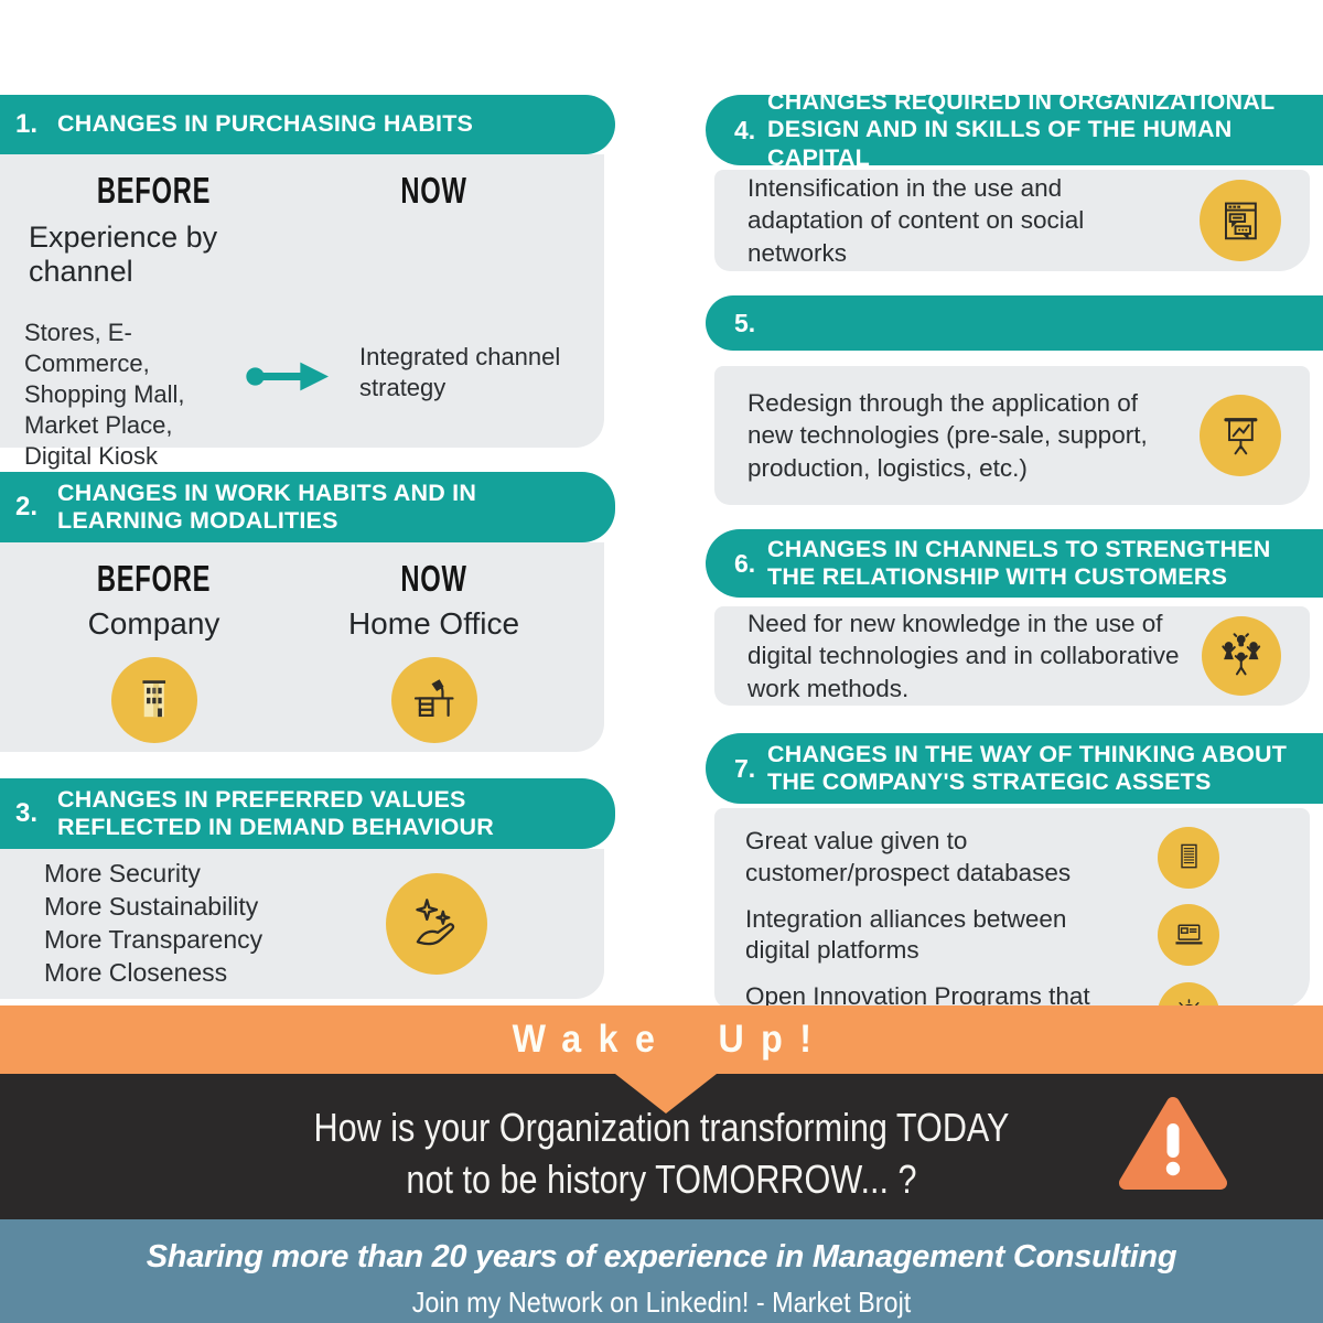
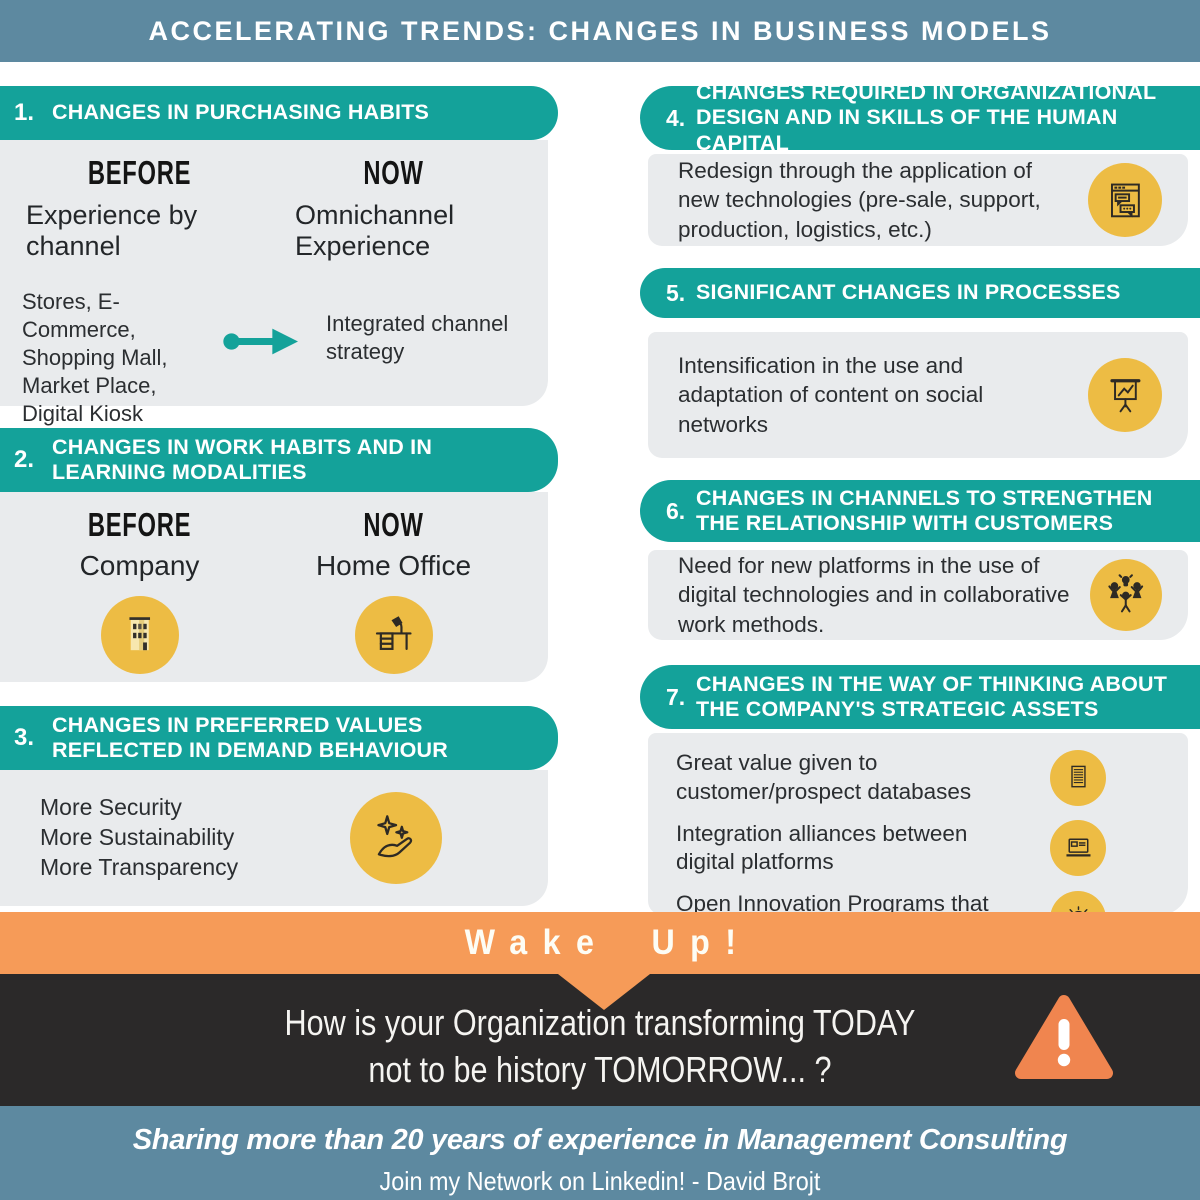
+ ACCELERATING TRENDS: CHANGES IN BUSINESS MODELS
  1.
  CHANGES IN PURCHASING HABITS
  BEFORE
  NOW
  Experience by channel
+ Omnichannel Experience
  Stores, E-Commerce, Shopping Mall, Market Place, Digital Kiosk
  Integrated channel strategy
  2.
  CHANGES IN WORK HABITS AND IN LEARNING MODALITIES
  BEFORE
  NOW
  Company
  Home Office
  3.
  CHANGES IN PREFERRED VALUES REFLECTED IN DEMAND BEHAVIOUR
  More Security
  More Sustainability
  More Transparency
- More Closeness
  4.
  CHANGES REQUIRED IN ORGANIZATIONAL DESIGN AND IN SKILLS OF THE HUMAN CAPITAL
- Intensification in the use and adaptation of content on social networks
+ Redesign through the application of new technologies (pre-sale, support, production, logistics, etc.)
  5.
+ SIGNIFICANT CHANGES IN PROCESSES
- Redesign through the application of new technologies (pre-sale, support, production, logistics, etc.)
+ Intensification in the use and adaptation of content on social networks
  6.
  CHANGES IN CHANNELS TO STRENGTHEN THE RELATIONSHIP WITH CUSTOMERS
- Need for new knowledge in the use of digital technologies and in collaborative work methods.
+ Need for new platforms in the use of digital technologies and in collaborative work methods.
  7.
  CHANGES IN THE WAY OF THINKING ABOUT THE COMPANY'S STRATEGIC ASSETS
  Great value given to customer/prospect databases
  Integration alliances between digital platforms
  Open Innovation Programs that
  Wake Up!
  How is your Organization transforming TODAY
  not to be history TOMORROW... ?
  Sharing more than 20 years of experience in Management Consulting
- Join my Network on Linkedin! - Market Brojt
+ Join my Network on Linkedin! - David Brojt
